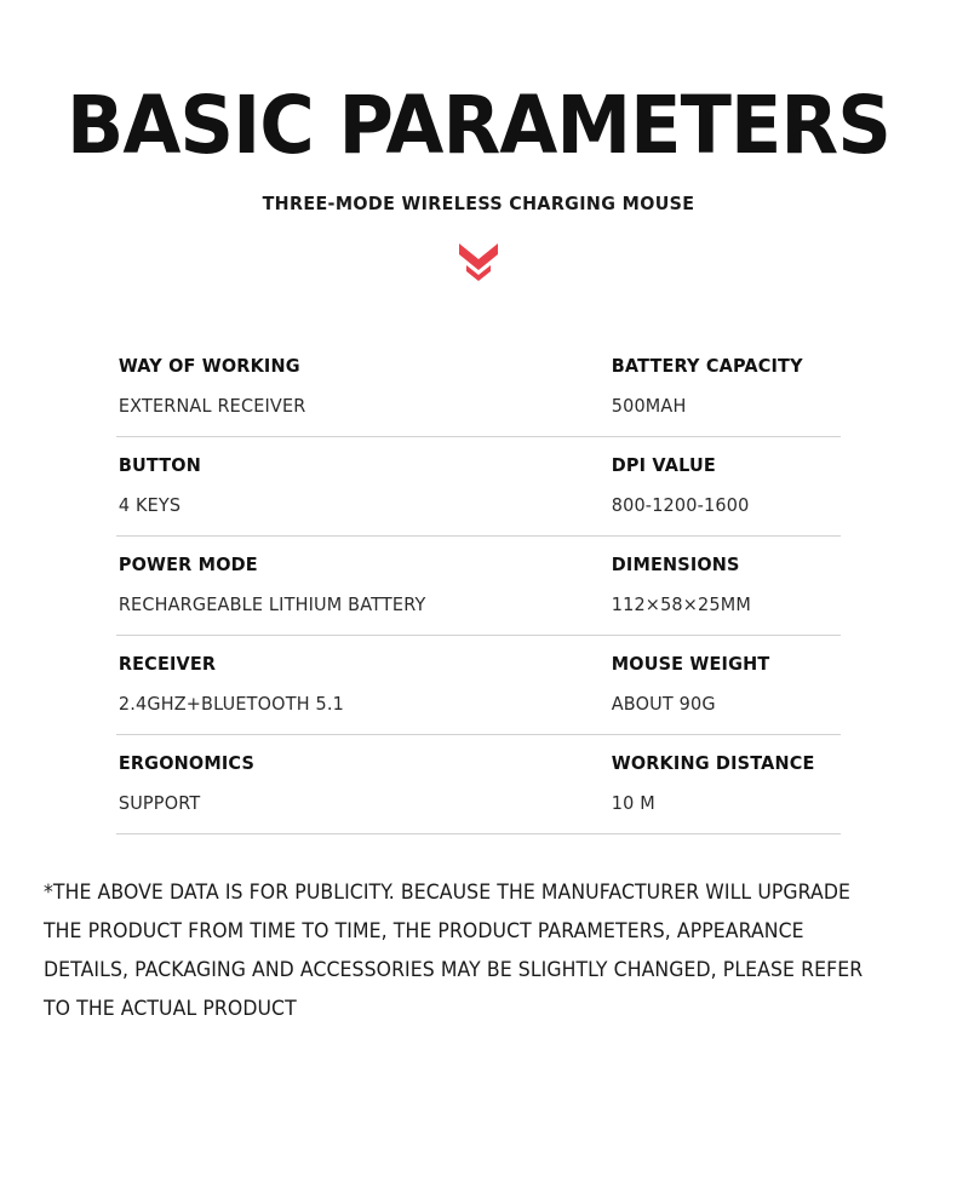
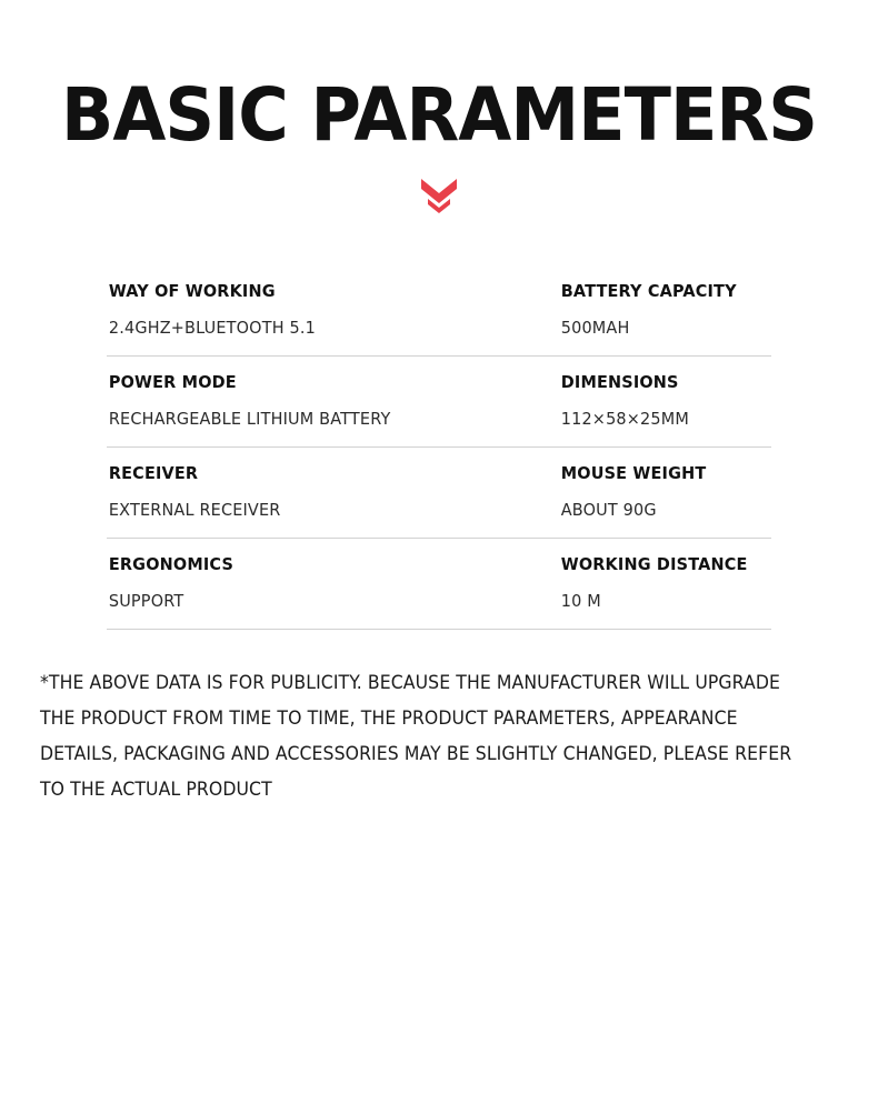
  BASIC PARAMETERS
- THREE-MODE WIRELESS CHARGING MOUSE
- WAY OF WORKING EXTERNAL RECEIVER	BATTERY CAPACITY 500MAH
+ WAY OF WORKING 2.4GHZ+BLUETOOTH 5.1	BATTERY CAPACITY 500MAH
- BUTTON 4 KEYS	DPI VALUE 800-1200-1600
  POWER MODE RECHARGEABLE LITHIUM BATTERY	DIMENSIONS 112×58×25MM
- RECEIVER 2.4GHZ+BLUETOOTH 5.1	MOUSE WEIGHT ABOUT 90G
+ RECEIVER EXTERNAL RECEIVER	MOUSE WEIGHT ABOUT 90G
  ERGONOMICS SUPPORT	WORKING DISTANCE 10 M
  *THE ABOVE DATA IS FOR PUBLICITY. BECAUSE THE MANUFACTURER WILL UPGRADE THE PRODUCT FROM TIME TO TIME, THE PRODUCT PARAMETERS, APPEARANCE DETAILS, PACKAGING AND ACCESSORIES MAY BE SLIGHTLY CHANGED, PLEASE REFER TO THE ACTUAL PRODUCT
